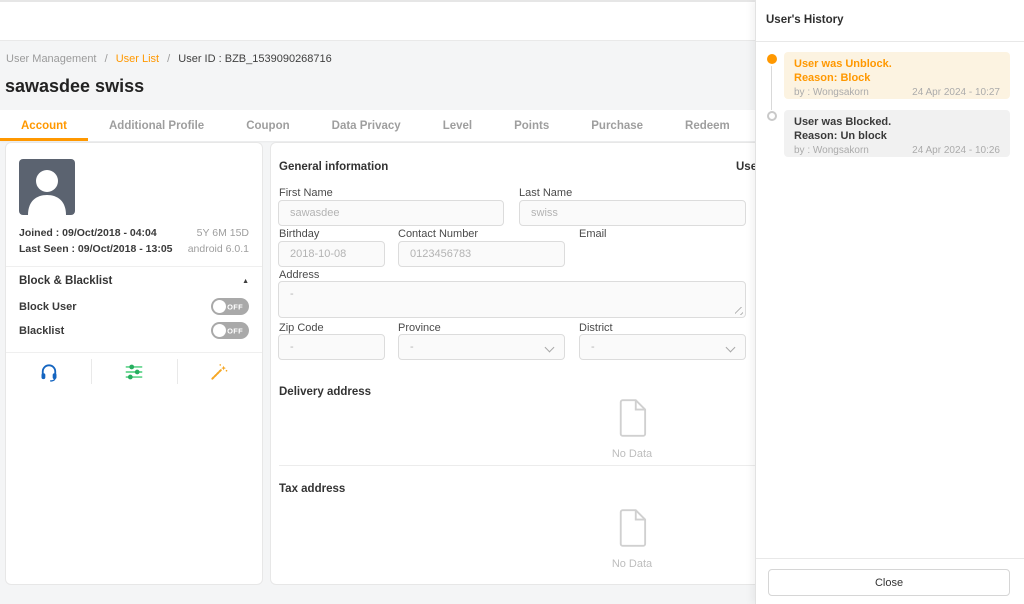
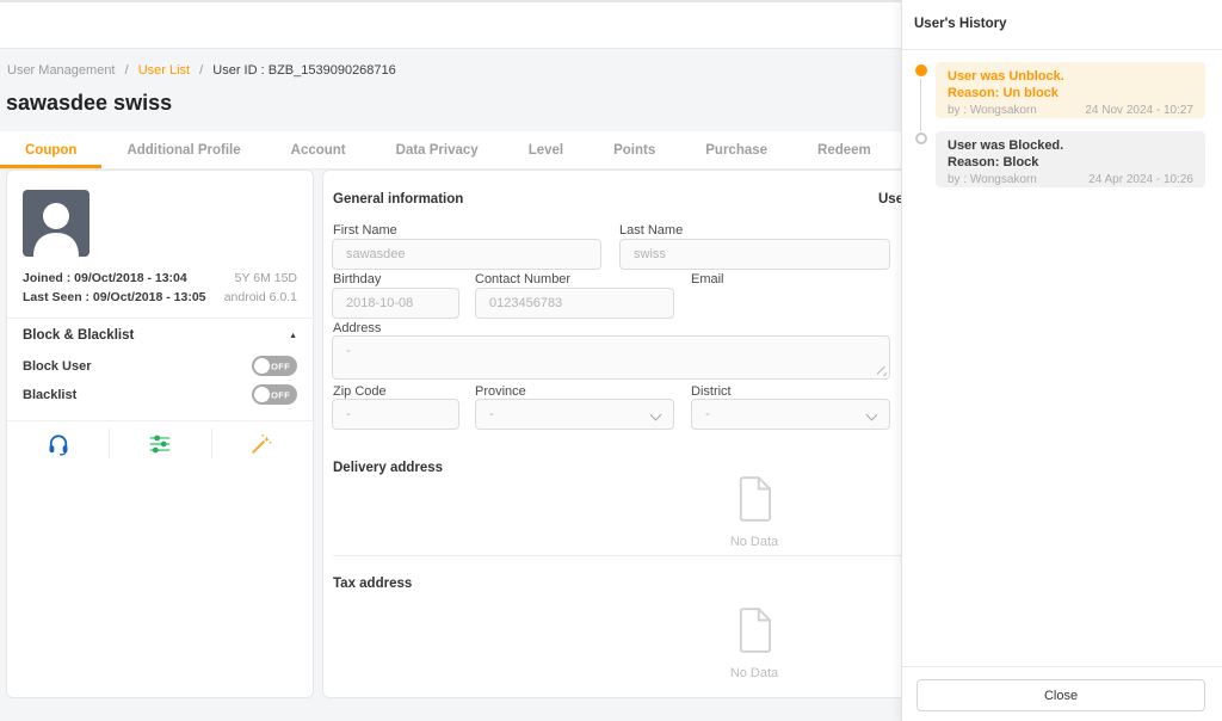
  User Management / User List / User ID : BZB_1539090268716
  sawasdee swiss
- Account
+ Coupon
  Additional Profile
- Coupon
+ Account
  Data Privacy
  Level
  Points
  Purchase
  Redeem
- Joined : 09/Oct/2018 - 04:04
+ Joined : 09/Oct/2018 - 13:04
  5Y 6M 15D
  Last Seen : 09/Oct/2018 - 13:05
  android 6.0.1
  Block & Blacklist
  Block User
  OFF
  Blacklist
  OFF
  General information
  First Name
  sawasdee
  Last Name
  swiss
  Birthday
  2018-10-08
  Contact Number
  0123456783
  Email
  Address
  -
  Zip Code
  -
  Province
  -
  District
  -
  Delivery address
  No Data
  Tax address
  No Data
  User's History
  User was Unblock.
- Reason: Block
+ Reason: Un block
  by : Wongsakorn
- 24 Apr 2024 - 10:27
+ 24 Nov 2024 - 10:27
  User was Blocked.
- Reason: Un block
+ Reason: Block
  by : Wongsakorn
  24 Apr 2024 - 10:26
  Close
